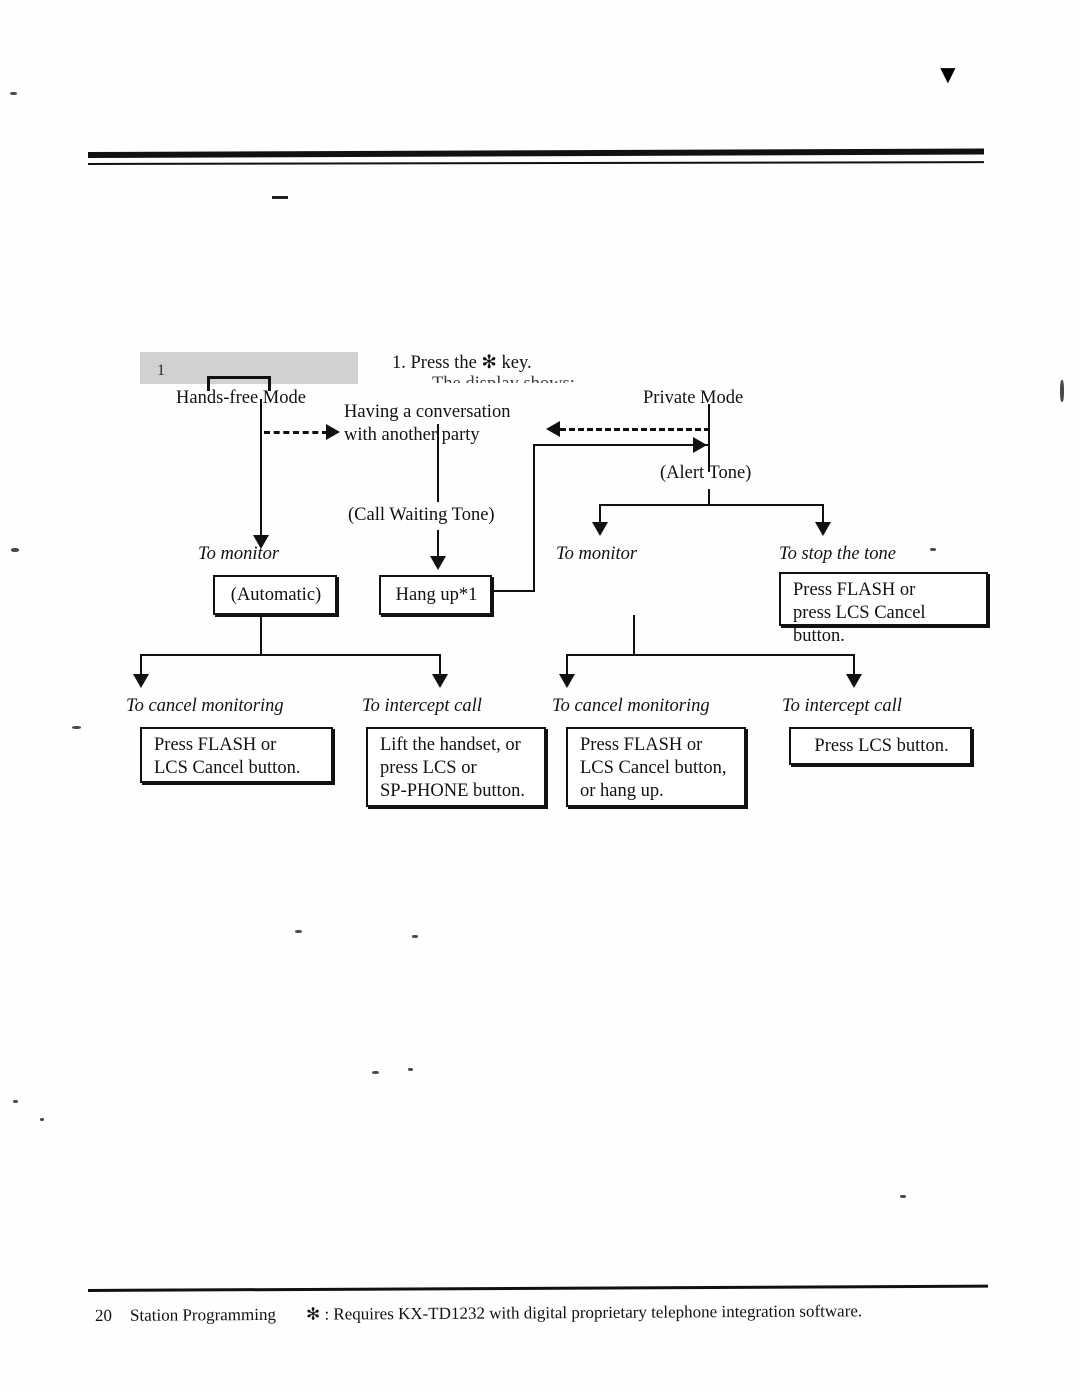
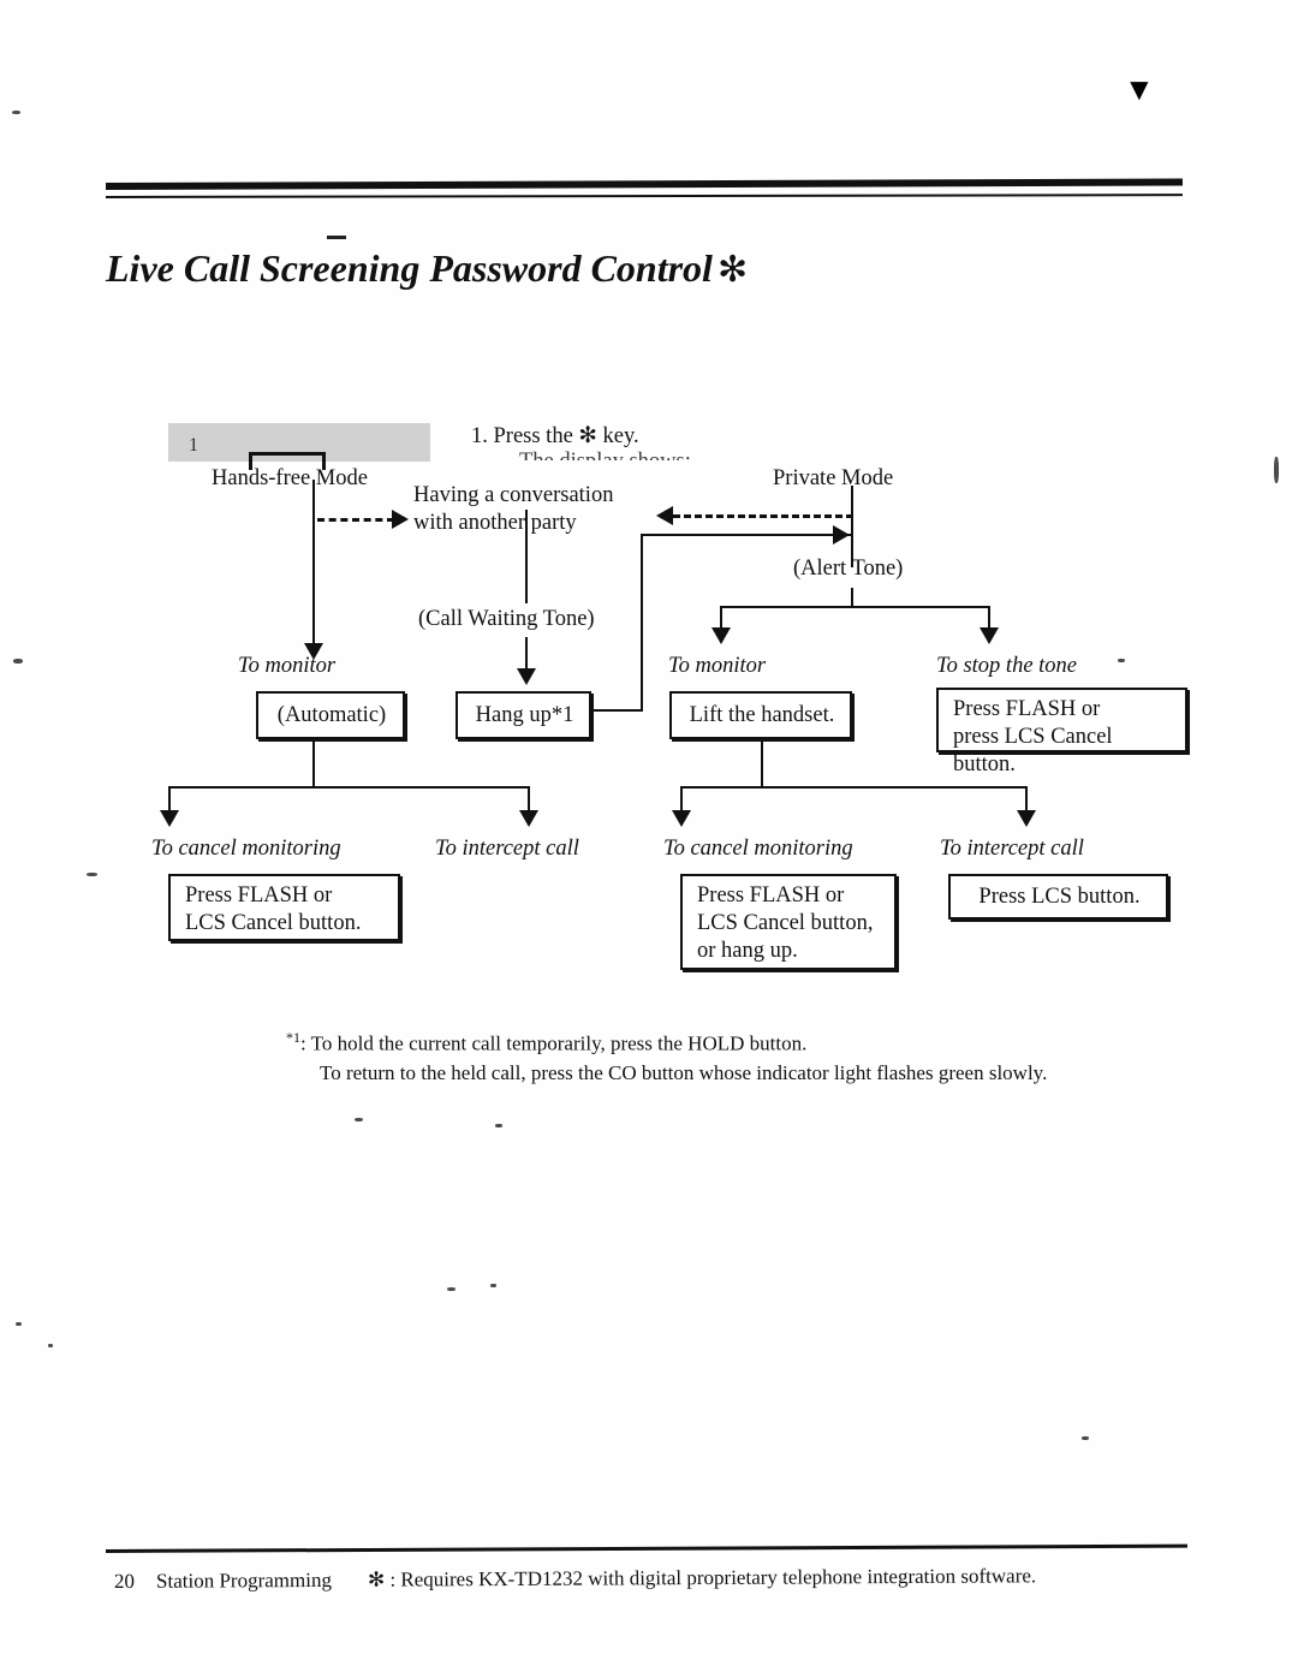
  ▼
+ Live Call Screening Password Control ✻
  1. Press the ✻ key.
  1
  Hands-free Mode
  Private Mode
  Having a conversation
  with another party
  (Alert Tone)
  (Call Waiting Tone)
  To monitor
  To monitor
  To stop the tone
  (Automatic)
  Hang up*1
+ Lift the handset.
  Press FLASH or
  press LCS Cancel button.
  To cancel monitoring
  To intercept call
  To cancel monitoring
  To intercept call
  Press FLASH or
  LCS Cancel button.
- Lift the handset, or
- press LCS or
- SP-PHONE button.
  Press FLASH or
  LCS Cancel button,
  or hang up.
  Press LCS button.
+ *1: To hold the current call temporarily, press the HOLD button.
+ To return to the held call, press the CO button whose indicator light flashes green slowly.
  20 Station Programming ✻ : Requires KX-TD1232 with digital proprietary telephone integration software.
